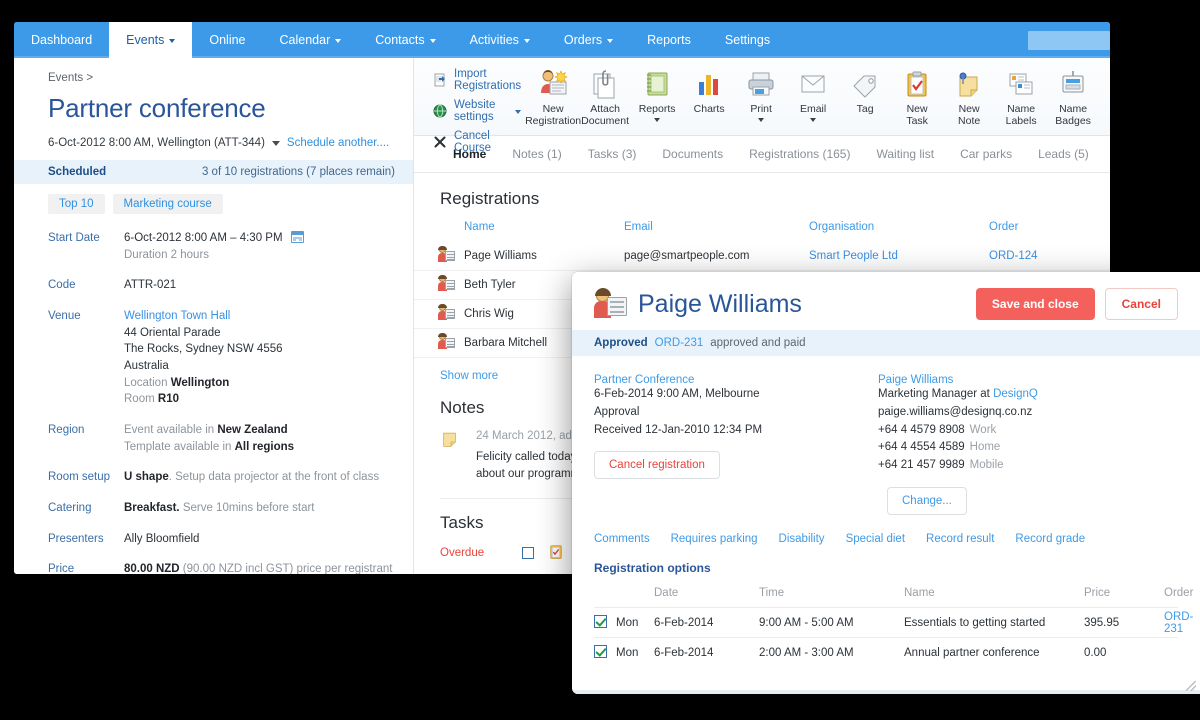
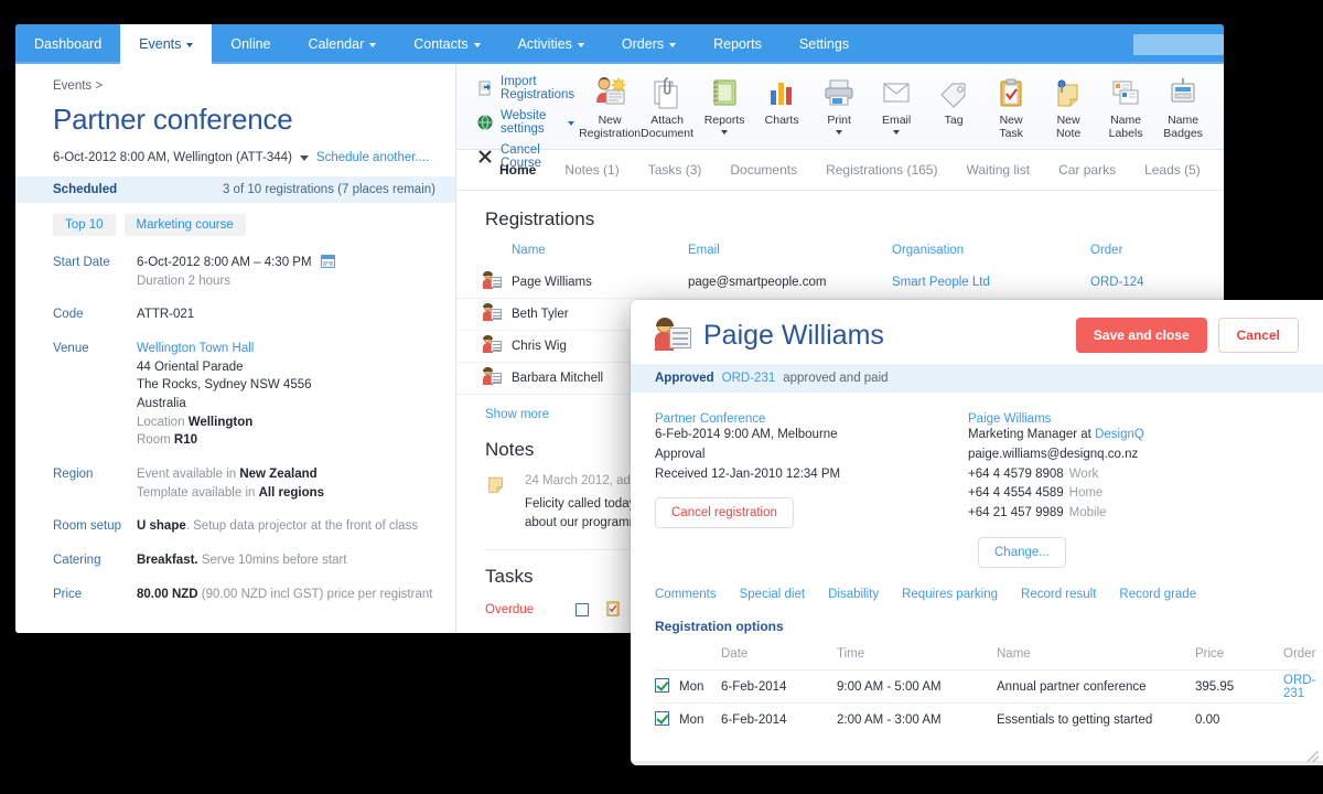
  Dashboard
  Events
  Online
  Calendar
  Contacts
  Activities
  Orders
  Reports
  Settings
  Events >
  Partner conference
  6-Oct-2012 8:00 AM, Wellington (ATT-344)
  Schedule another....
  Scheduled
  3 of 10 registrations (7 places remain)
  Top 10
  Marketing course
  Start Date
  6-Oct-2012 8:00 AM – 4:30 PM
  Duration 2 hours
  Code
  ATTR-021
  Venue
  Wellington Town Hall
  44 Oriental Parade
  The Rocks, Sydney NSW 4556
  Australia
  Location Wellington
  Room R10
  Region
  Event available in New Zealand
  Template available in All regions
  Room setup
  U shape. Setup data projector at the front of class
  Catering
  Breakfast. Serve 10mins before start
- Presenters
- Ally Bloomfield
  Price
  80.00 NZD (90.00 NZD incl GST) price per registrant
  Import Registrations
  Website settings
  Cancel Course
  New
  Registration
  Attach
  Document
  Reports
  Charts
  Print
  Email
  Tag
  New
  Task
  New
  Note
  Name
  Labels
  Name
  Badges
  Home
  Notes (1)
  Tasks (3)
  Documents
  Registrations (165)
  Waiting list
  Car parks
  Leads (5)
  Registrations
  Name
  Email
  Organisation
  Order
  Page Williams
  page@smartpeople.com
  Smart People Ltd
  ORD-124
  Beth Tyler
  Chris Wig
  Barbara Mitchell
  Show more
  Notes
  24 March 2012, ad
  Felicity called toda
  about our program
  Tasks
  Overdue
  Paige Williams
  Save and close
  Cancel
  Approved
  ORD-231
  approved and paid
  Partner Conference
  6-Feb-2014 9:00 AM, Melbourne
  Approval
  Received 12-Jan-2010 12:34 PM
  Cancel registration
  Paige Williams
  Marketing Manager at DesignQ
  paige.williams@designq.co.nz
  +64 4 4579 8908 Work
  +64 4 4554 4589 Home
  +64 21 457 9989 Mobile
  Change...
  Comments
- Requires parking
+ Special diet
  Disability
- Special diet
+ Requires parking
  Record result
  Record grade
  Registration options
  Date
  Time
  Name
  Price
  Order
  Mon
  6-Feb-2014
  9:00 AM - 5:00 AM
- Essentials to getting started
+ Annual partner conference
  395.95
  ORD-231
  Mon
  6-Feb-2014
  2:00 AM - 3:00 AM
- Annual partner conference
+ Essentials to getting started
  0.00
